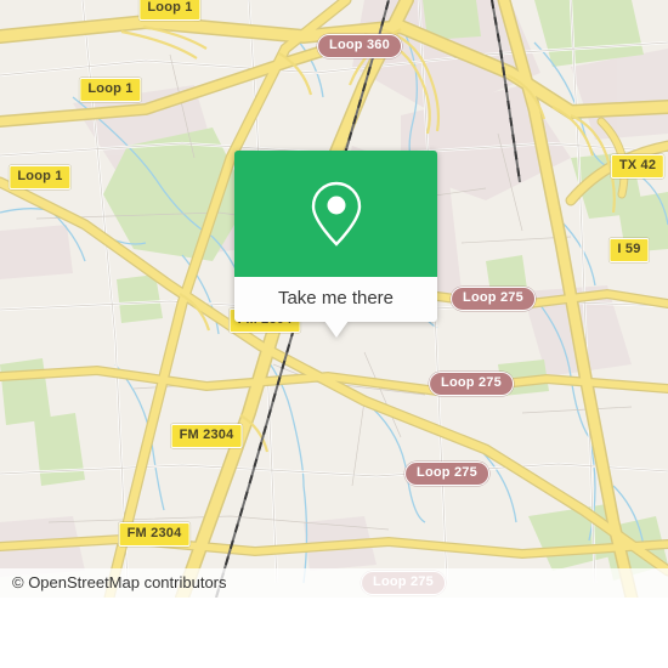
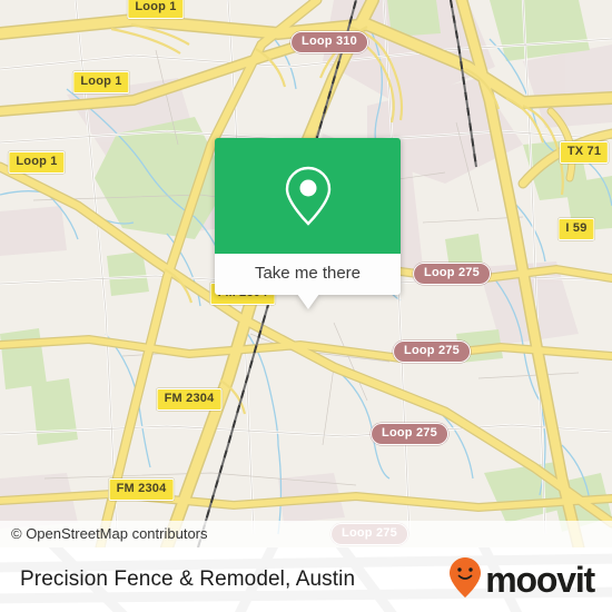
  Loop 1
- Loop 360
+ Loop 310
  Loop 1
- TX 42
+ TX 71
  Loop 1
  I 59
  Loop 275
  Loop 275
  FM 2304
  Loop 275
  FM 2304
  Loop 275
  © OpenStreetMap contributors
  Take me there
+ Precision Fence & Remodel, Austin
+ moovit
